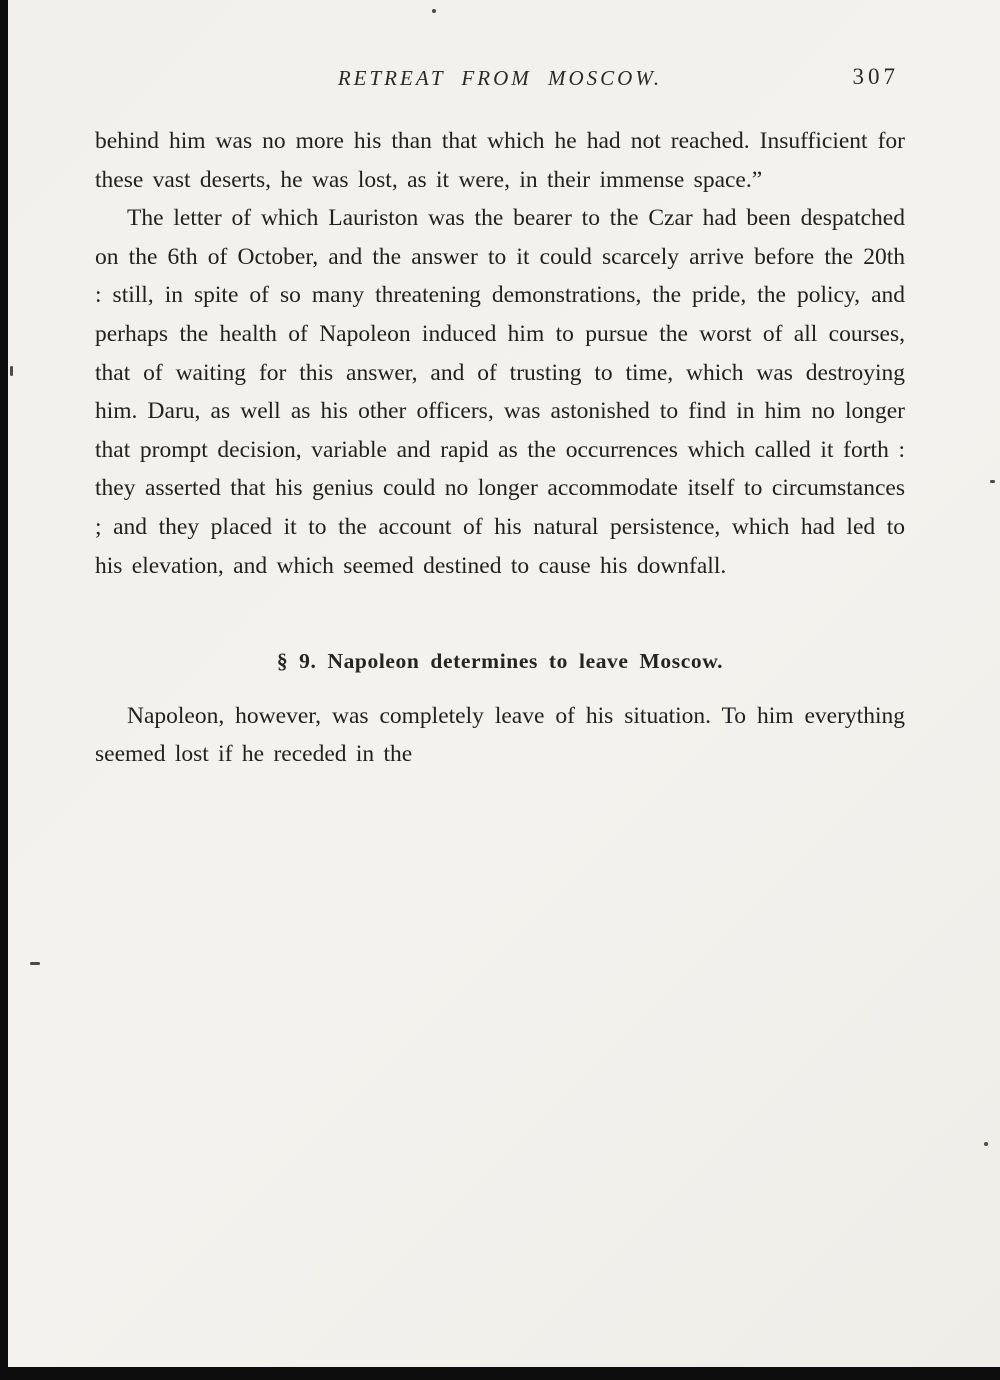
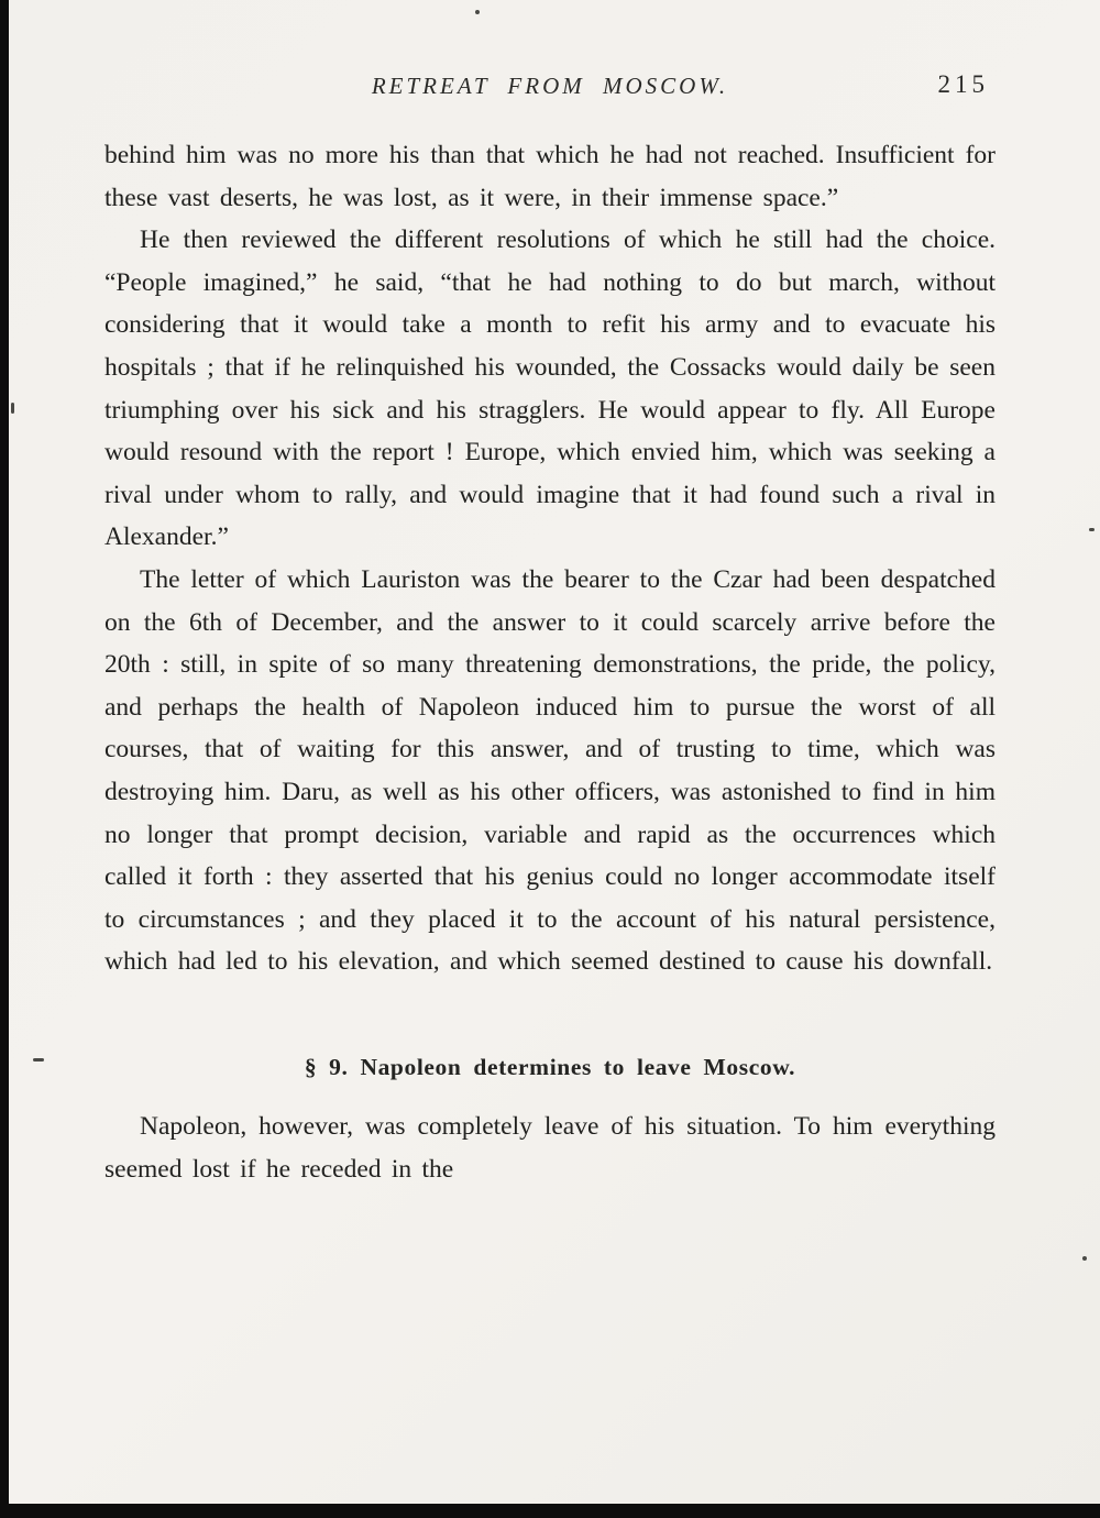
  RETREAT FROM MOSCOW.
- 307
+ 215
  behind him was no more his than that which he had not reached. Insufficient for these vast deserts, he was lost, as it were, in their immense space.”
+ He then reviewed the different resolutions of which he still had the choice. “People imagined,” he said, “that he had nothing to do but march, without considering that it would take a month to refit his army and to evacuate his hospitals ; that if he relinquished his wounded, the Cossacks would daily be seen triumphing over his sick and his stragglers. He would appear to fly. All Europe would resound with the report ! Europe, which envied him, which was seeking a rival under whom to rally, and would imagine that it had found such a rival in Alexander.”
- The letter of which Lauriston was the bearer to the Czar had been despatched on the 6th of October, and the answer to it could scarcely arrive before the 20th : still, in spite of so many threatening demonstrations, the pride, the policy, and perhaps the health of Napoleon induced him to pursue the worst of all courses, that of waiting for this answer, and of trusting to time, which was destroying him. Daru, as well as his other officers, was astonished to find in him no longer that prompt decision, variable and rapid as the occurrences which called it forth : they asserted that his genius could no longer accommodate itself to circumstances ; and they placed it to the account of his natural persistence, which had led to his elevation, and which seemed destined to cause his downfall.
+ The letter of which Lauriston was the bearer to the Czar had been despatched on the 6th of December, and the answer to it could scarcely arrive before the 20th : still, in spite of so many threatening demonstrations, the pride, the policy, and perhaps the health of Napoleon induced him to pursue the worst of all courses, that of waiting for this answer, and of trusting to time, which was destroying him. Daru, as well as his other officers, was astonished to find in him no longer that prompt decision, variable and rapid as the occurrences which called it forth : they asserted that his genius could no longer accommodate itself to circumstances ; and they placed it to the account of his natural persistence, which had led to his elevation, and which seemed destined to cause his downfall.
  § 9. Napoleon determines to leave Moscow.
  Napoleon, however, was completely leave of his situation. To him everything seemed lost if he receded in the
